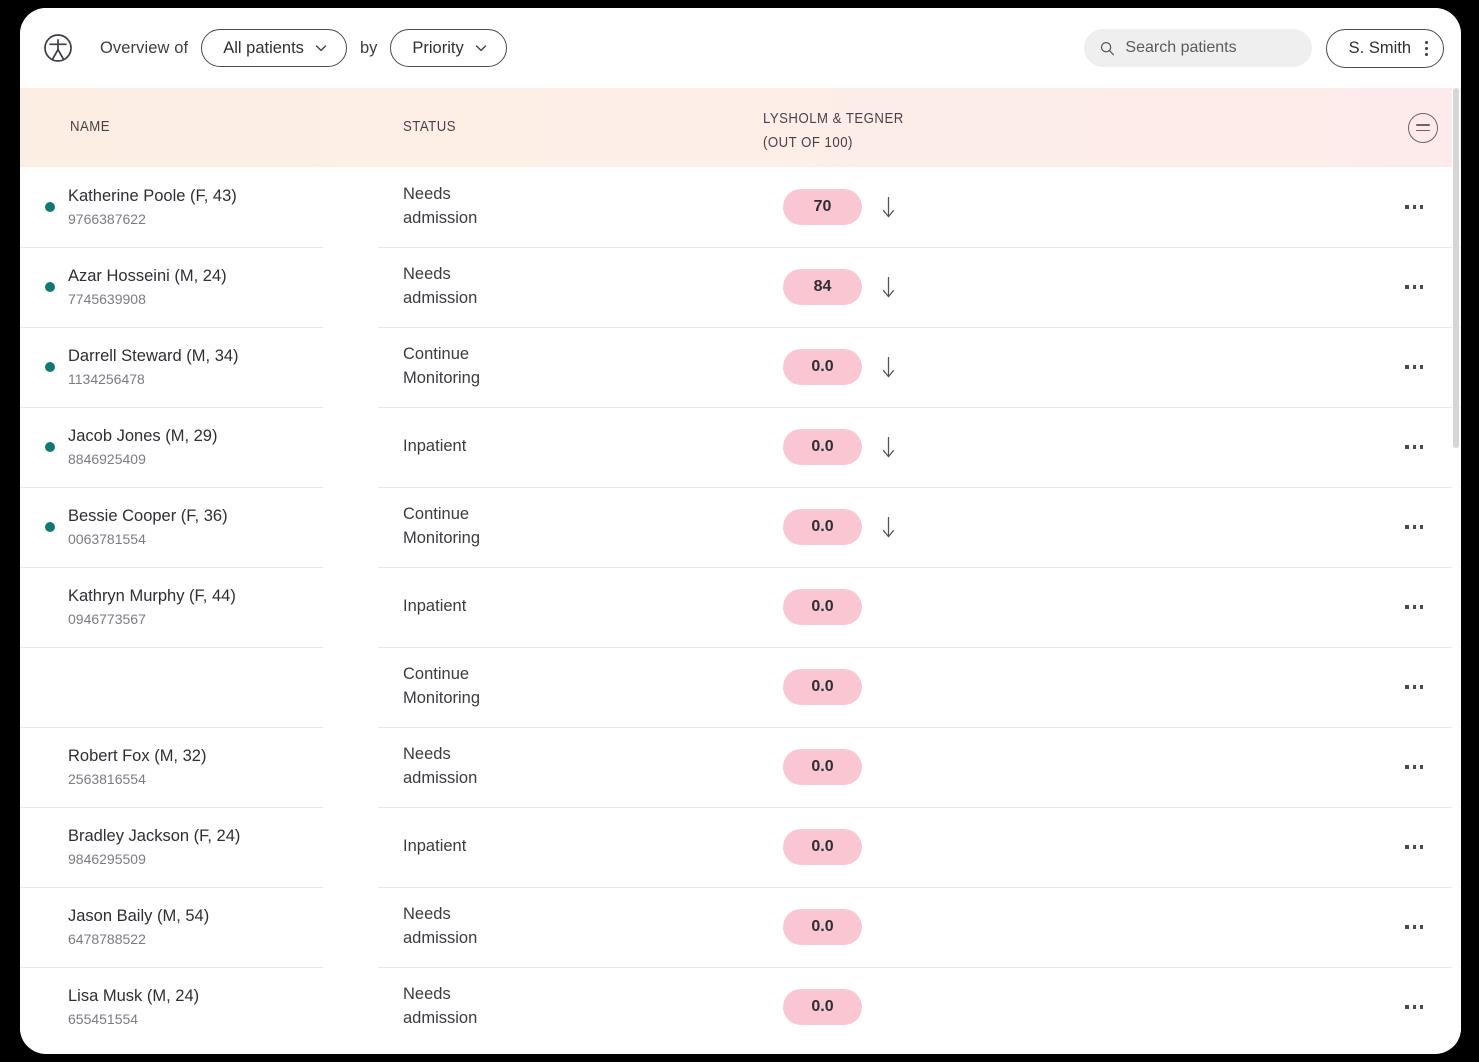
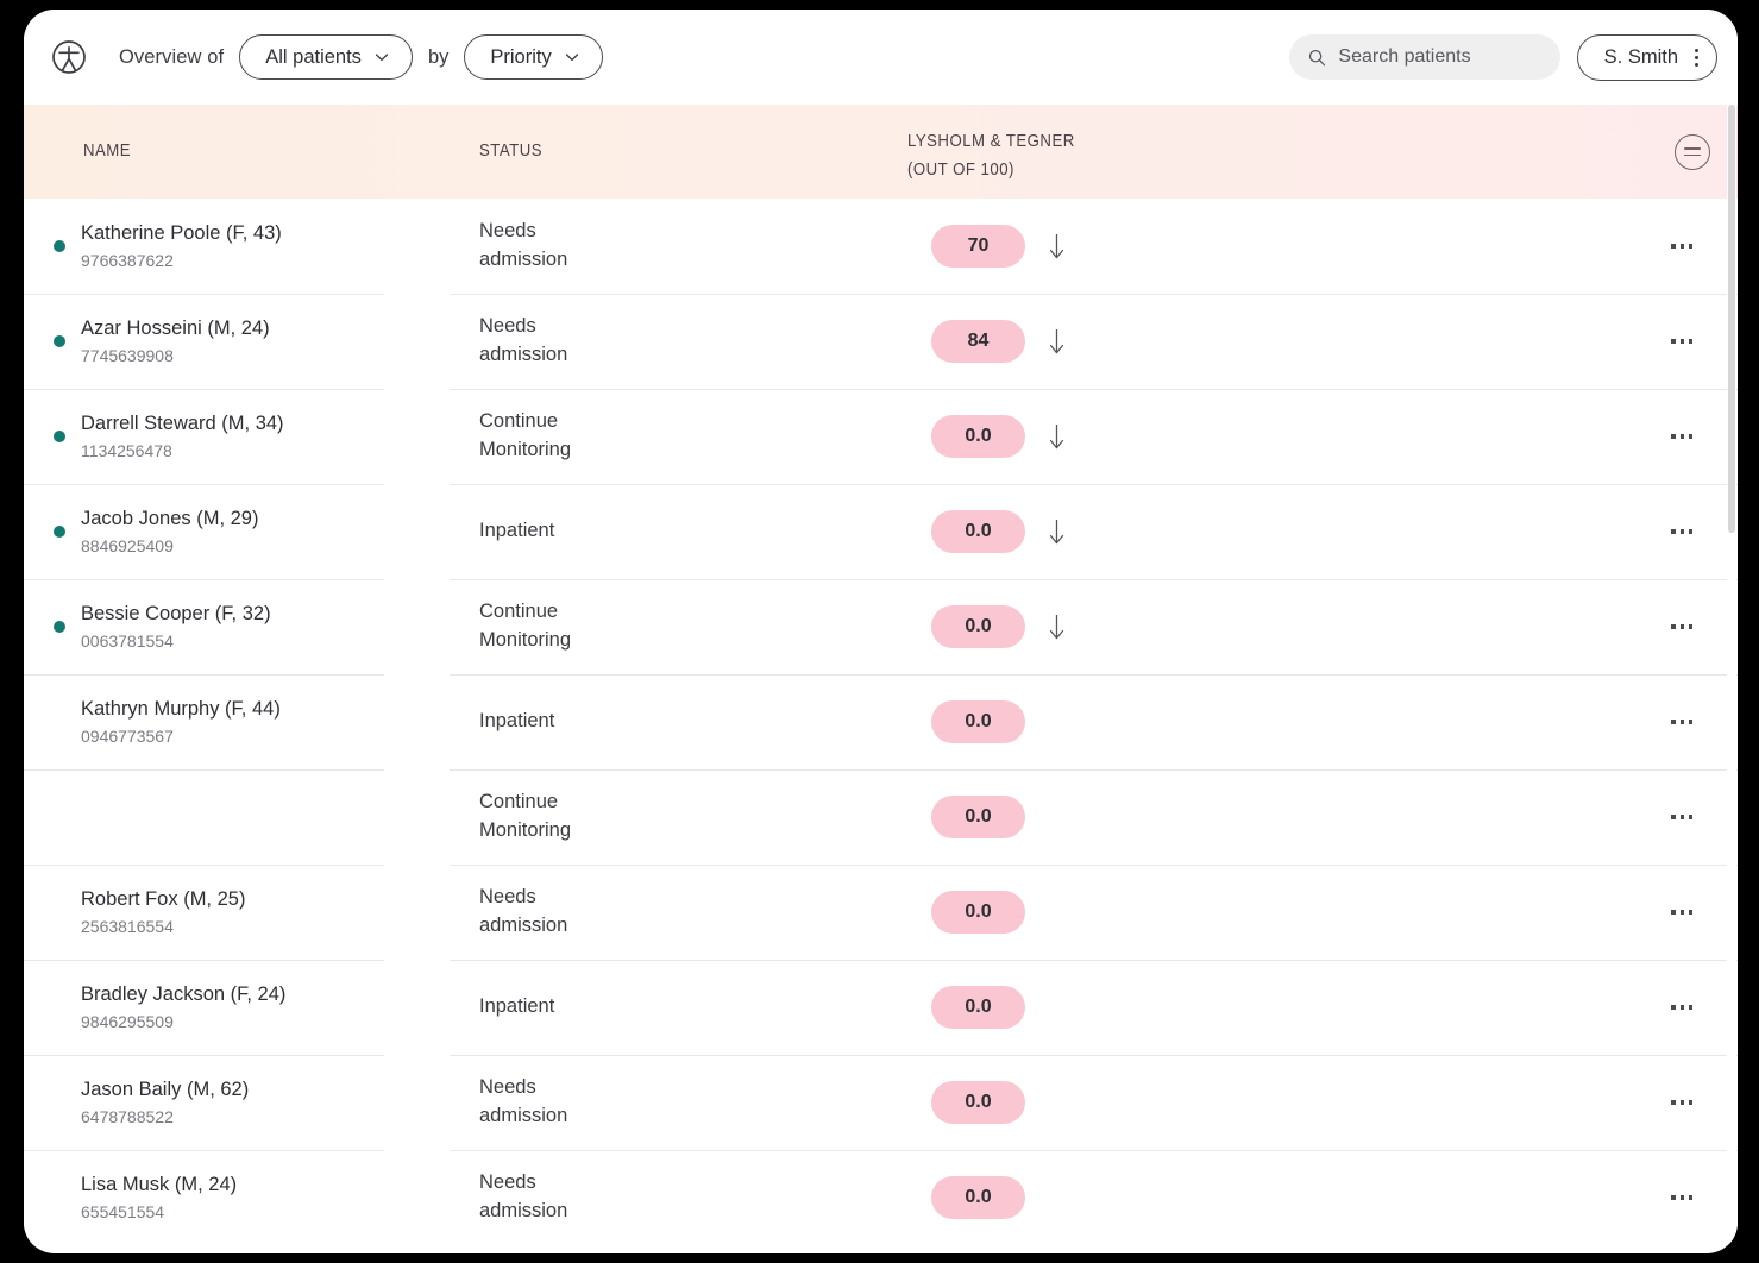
  Overview of
  All patients
  by
  Priority
  Search patients
  S. Smith
  NAME
  STATUS
  LYSHOLM & TEGNER
  (OUT OF 100)
  Katherine Poole (F, 43)
  9766387622
  Needs
  admission
  70
  Azar Hosseini (M, 24)
  7745639908
  Needs
  admission
  84
  Darrell Steward (M, 34)
  1134256478
  Continue
  Monitoring
  0.0
  Jacob Jones (M, 29)
  8846925409
  Inpatient
  0.0
- Bessie Cooper (F, 36)
+ Bessie Cooper (F, 32)
  0063781554
  Continue
  Monitoring
  0.0
  Kathryn Murphy (F, 44)
  0946773567
  Inpatient
  0.0
  Continue
  Monitoring
  0.0
- Robert Fox (M, 32)
+ Robert Fox (M, 25)
  2563816554
  Needs
  admission
  0.0
  Bradley Jackson (F, 24)
  9846295509
  Inpatient
  0.0
- Jason Baily (M, 54)
+ Jason Baily (M, 62)
  6478788522
  Needs
  admission
  0.0
  Lisa Musk (M, 24)
  655451554
  Needs
  admission
  0.0
